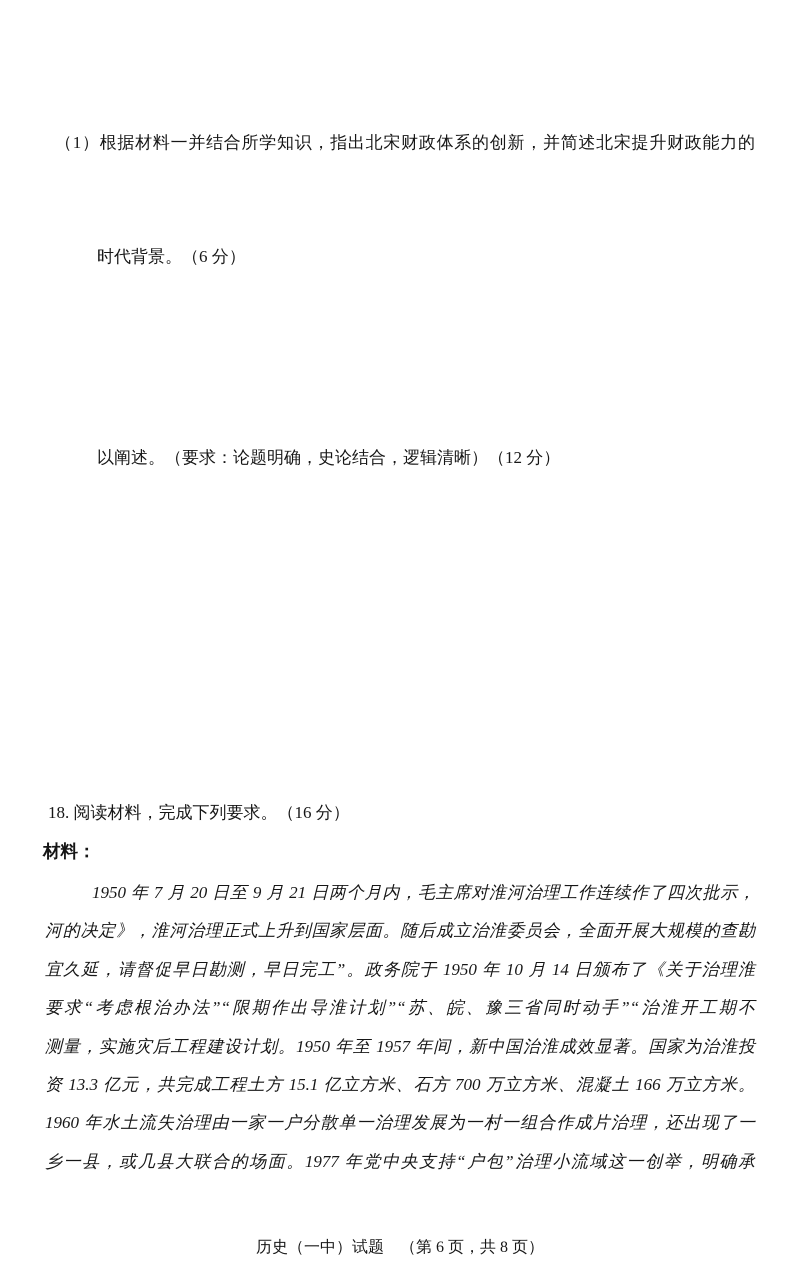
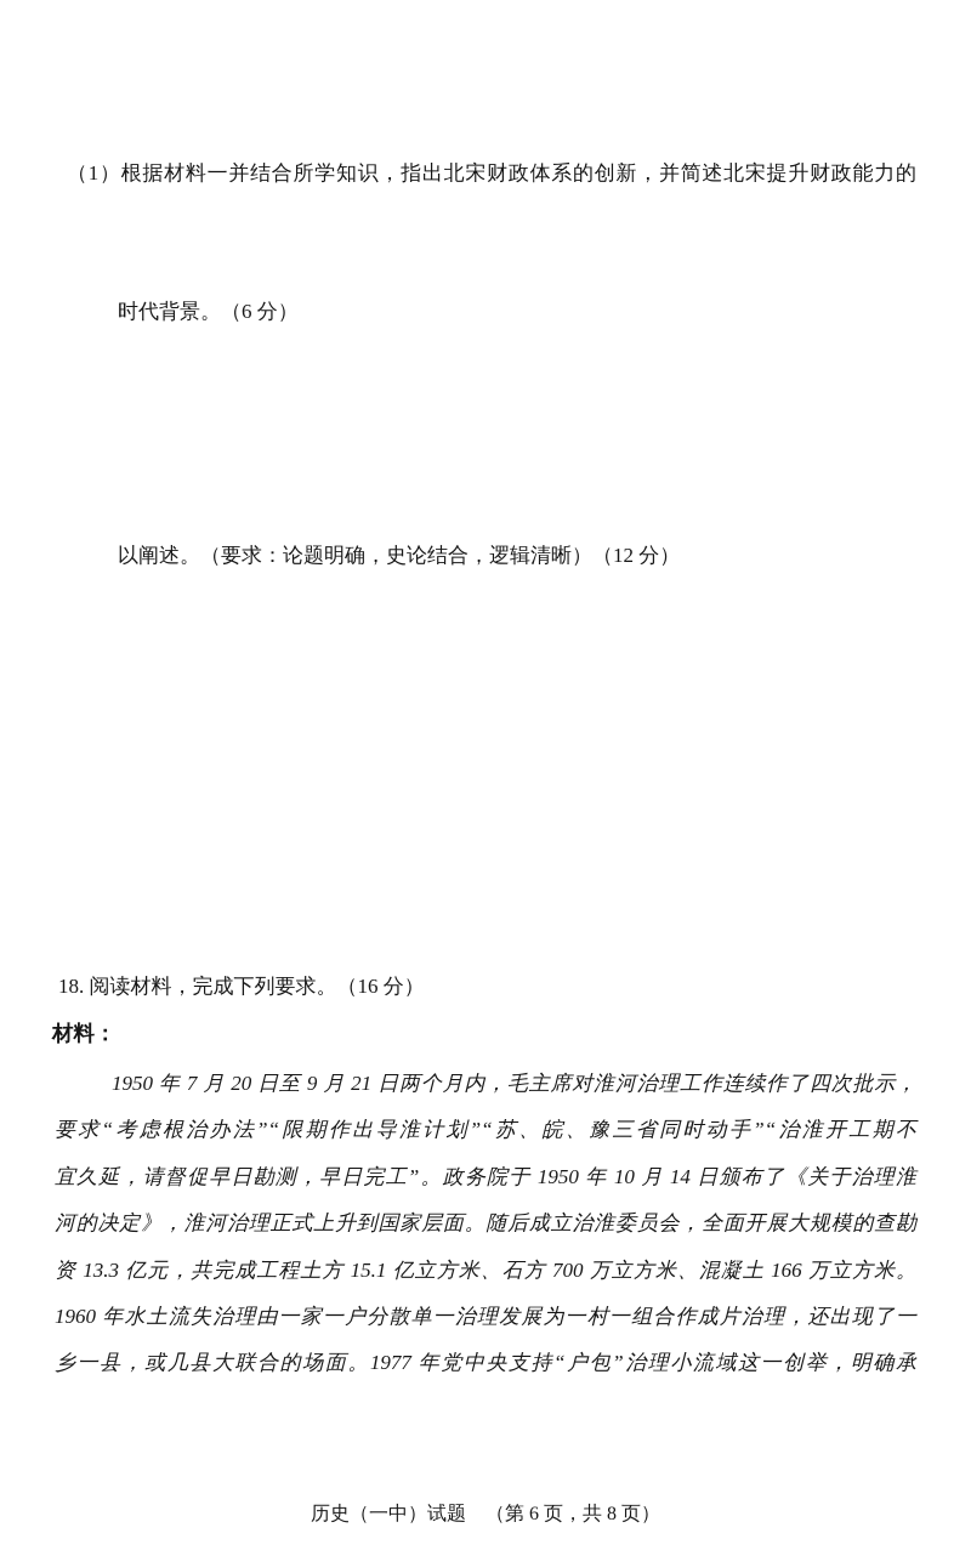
  （1）根据材料一并结合所学知识，指出北宋财政体系的创新，并简述北宋提升财政能力的
  时代背景。（6 分）
  以阐述。（要求：论题明确，史论结合，逻辑清晰）（12 分）
  18. 阅读材料，完成下列要求。（16 分）
  材料：
  1950 年 7 月 20 日至 9 月 21 日两个月内，毛主席对淮河治理工作连续作了四次批示，
- 河的决定》，淮河治理正式上升到国家层面。随后成立治淮委员会，全面开展大规模的查勘
+ 要求“考虑根治办法”“限期作出导淮计划”“苏、皖、豫三省同时动手”“治淮开工期不
  宜久延，请督促早日勘测，早日完工”。政务院于 1950 年 10 月 14 日颁布了《关于治理淮
- 要求“考虑根治办法”“限期作出导淮计划”“苏、皖、豫三省同时动手”“治淮开工期不
+ 河的决定》，淮河治理正式上升到国家层面。随后成立治淮委员会，全面开展大规模的查勘
- 测量，实施灾后工程建设计划。1950 年至 1957 年间，新中国治淮成效显著。国家为治淮投
  资 13.3 亿元，共完成工程土方 15.1 亿立方米、石方 700 万立方米、混凝土 166 万立方米。
  1960 年水土流失治理由一家一户分散单一治理发展为一村一组合作成片治理，还出现了一
  乡一县，或几县大联合的场面。1977 年党中央支持“户包”治理小流域这一创举，明确承
  历史（一中）试题 （第 6 页，共 8 页）
